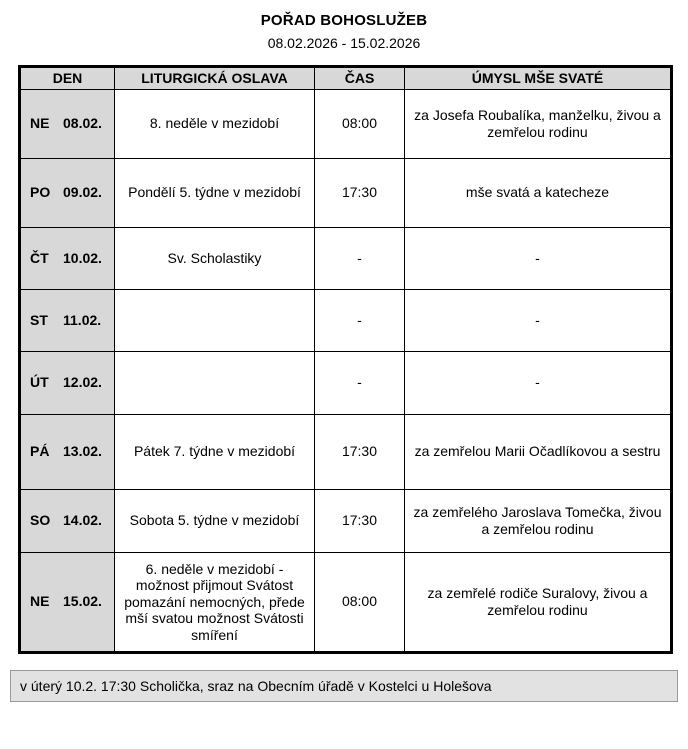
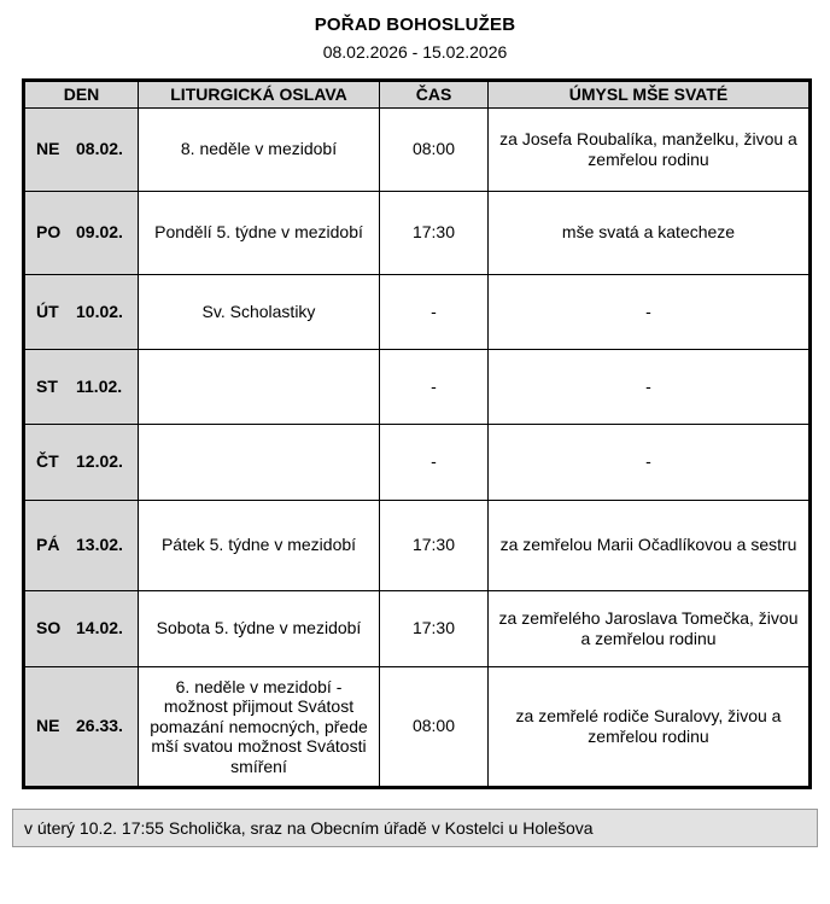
  POŘAD BOHOSLUŽEB
  08.02.2026 - 15.02.2026
  DEN	LITURGICKÁ OSLAVA	ČAS	ÚMYSL MŠE SVATÉ
  NE 08.02.	8. neděle v mezidobí	08:00	za Josefa Roubalíka, manželku, živou a zemřelou rodinu
  PO 09.02.	Pondělí 5. týdne v mezidobí	17:30	mše svatá a katecheze
- ČT 10.02.	Sv. Scholastiky	-	-
+ ÚT 10.02.	Sv. Scholastiky	-	-
  ST 11.02.		-	-
- ÚT 12.02.		-	-
+ ČT 12.02.		-	-
- PÁ 13.02.	Pátek 7. týdne v mezidobí	17:30	za zemřelou Marii Očadlíkovou a sestru
+ PÁ 13.02.	Pátek 5. týdne v mezidobí	17:30	za zemřelou Marii Očadlíkovou a sestru
  SO 14.02.	Sobota 5. týdne v mezidobí	17:30	za zemřelého Jaroslava Tomečka, živou a zemřelou rodinu
- NE 15.02.	6. neděle v mezidobí - možnost přijmout Svátost pomazání nemocných, přede mší svatou možnost Svátosti smíření	08:00	za zemřelé rodiče Suralovy, živou a zemřelou rodinu
+ NE 26.33.	6. neděle v mezidobí - možnost přijmout Svátost pomazání nemocných, přede mší svatou možnost Svátosti smíření	08:00	za zemřelé rodiče Suralovy, živou a zemřelou rodinu
- v úterý 10.2. 17:30 Scholička, sraz na Obecním úřadě v Kostelci u Holešova
+ v úterý 10.2. 17:55 Scholička, sraz na Obecním úřadě v Kostelci u Holešova
